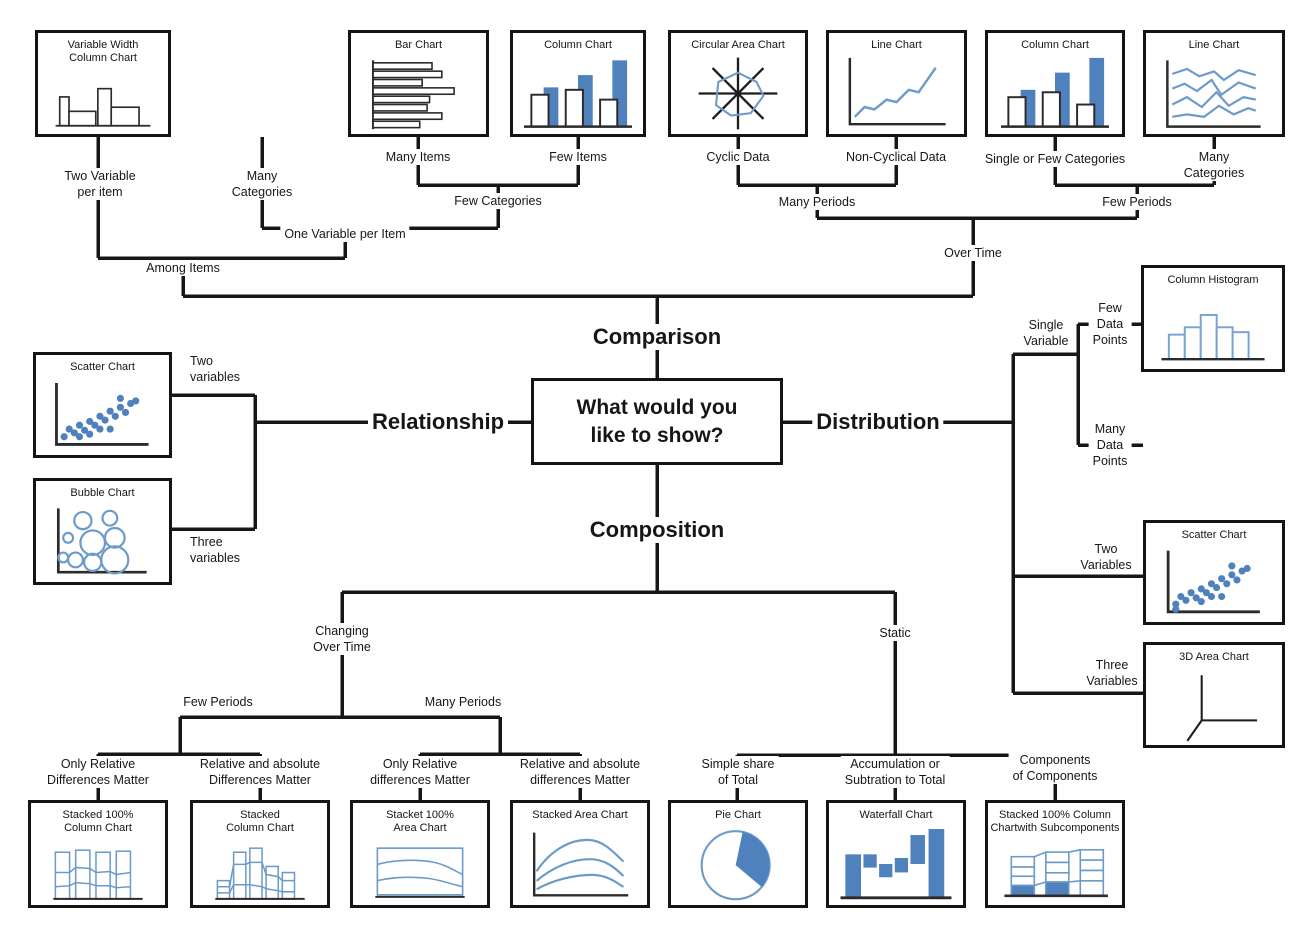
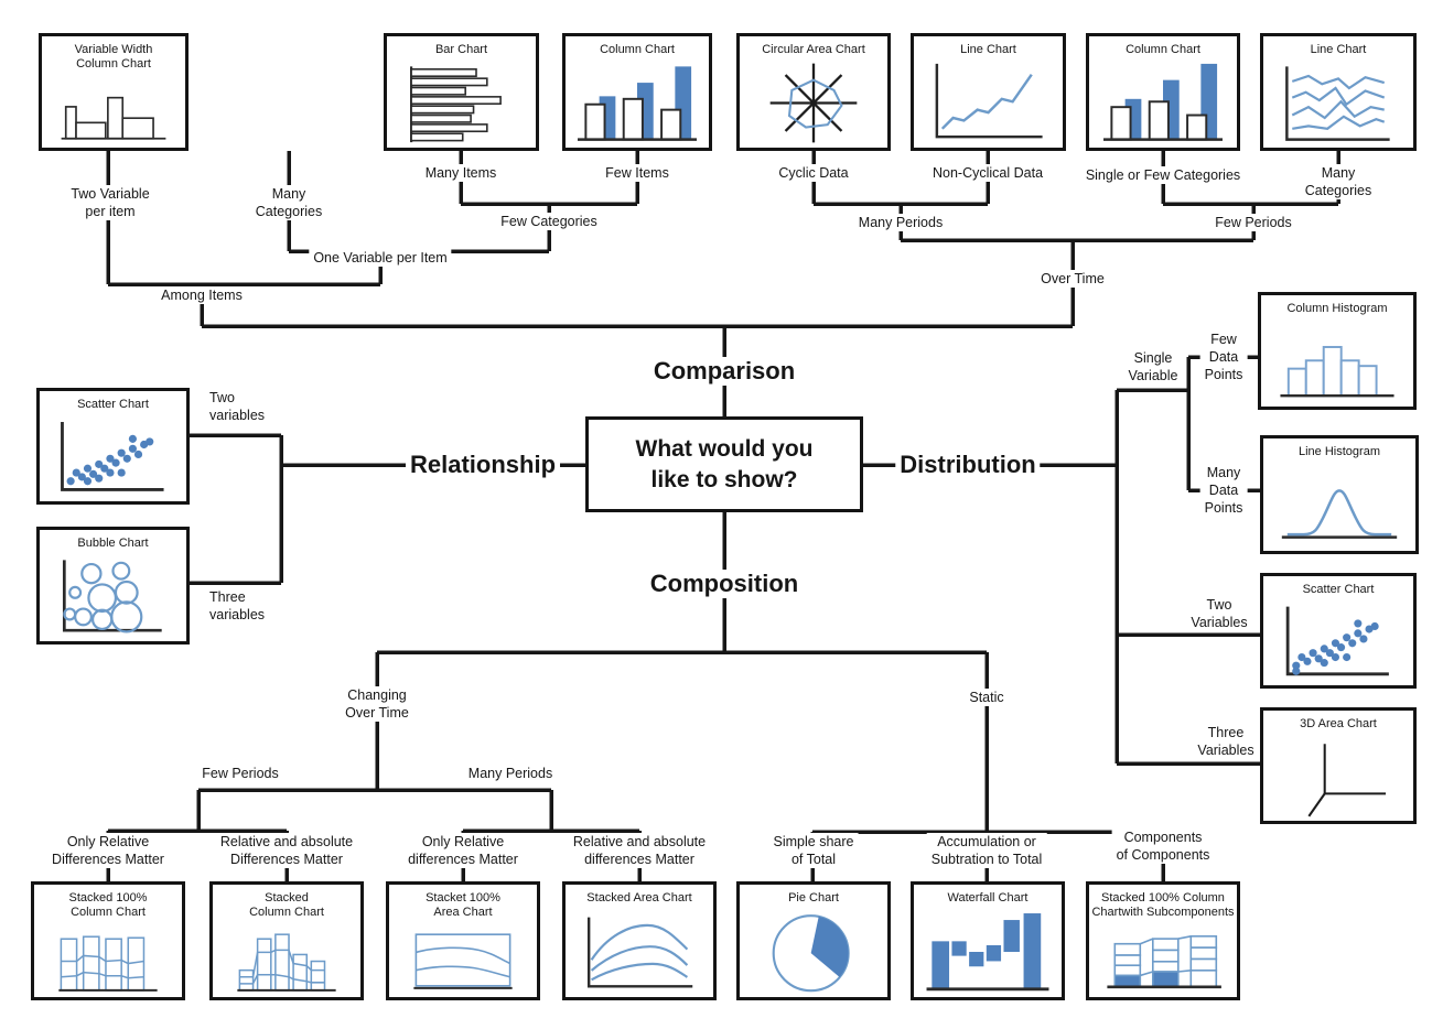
  Variable Width
  Column Chart
  Bar Chart
  Column Chart
  Circular Area Chart
  Line Chart
  Column Chart
  Line Chart
  Scatter Chart
  Bubble Chart
  Column Histogram
+ Line Histogram
  Scatter Chart
  3D Area Chart
  Stacked 100%
  Column Chart
  Stacked
  Column Chart
  Stacket 100%
  Area Chart
  Stacked Area Chart
  Pie Chart
  Waterfall Chart
  Stacked 100% Column
  Chartwith Subcomponents
  What would you
  like to show?
  Comparison
  Relationship
  Distribution
  Composition
  Two Variable
  per item
  Many
  Categories
  Many Items
  Few Items
  Few Categories
  One Variable per Item
  Among Items
  Cyclic Data
  Non-Cyclical Data
  Single or Few Categories
  Many Categories
  Many Periods
  Few Periods
  Over Time
  Two
  variables
  Three
  variables
  Single
  Variable
  Few
  Data
  Points
  Many
  Data
  Points
  Two
  Variables
  Three
  Variables
  Changing
  Over Time
  Static
  Few Periods
  Many Periods
  Only Relative
  Differences Matter
  Relative and absolute
  Differences Matter
  Only Relative
  differences Matter
  Relative and absolute
  differences Matter
  Simple share
  of Total
  Accumulation or
  Subtration to Total
  Components
  of Components
